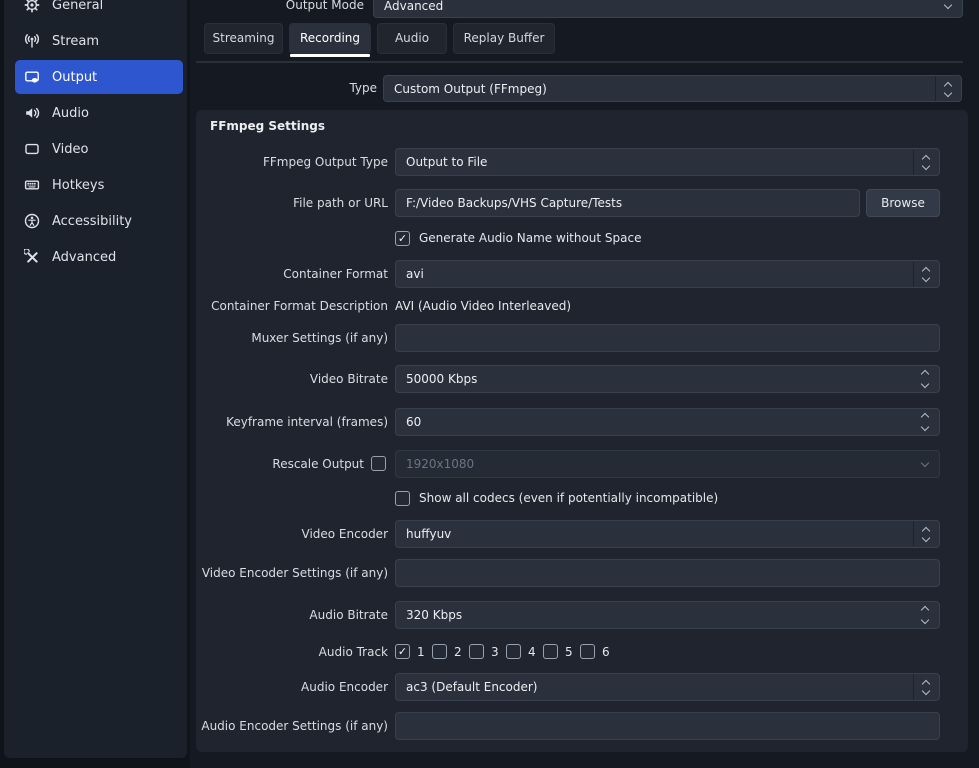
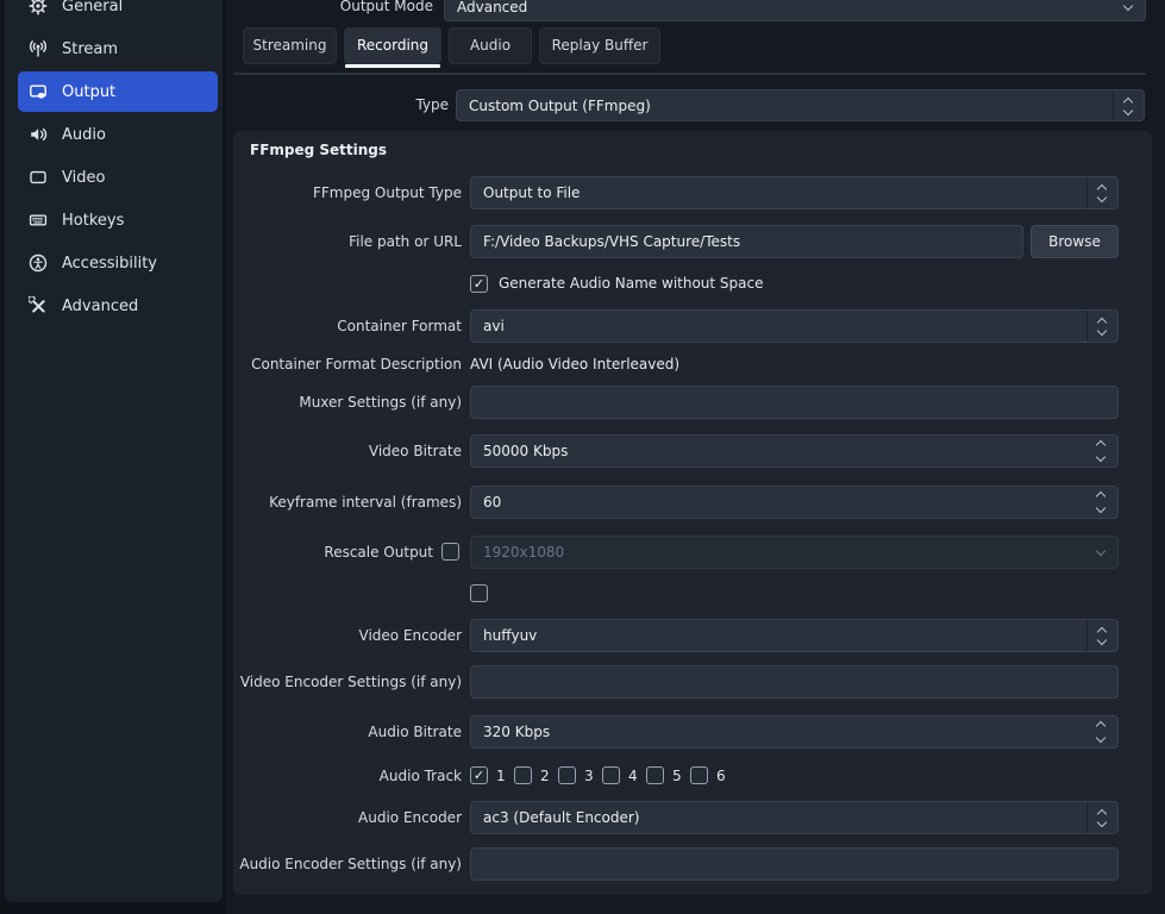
  General
  Stream
  Output
  Audio
  Video
  Hotkeys
  Accessibility
  Advanced
  Output Mode
  Advanced
  Streaming
  Recording
  Audio
  Replay Buffer
  Type
  Custom Output (FFmpeg)
  FFmpeg Settings
  FFmpeg Output Type
  Output to File
  File path or URL
  F:/Video Backups/VHS Capture/Tests
  Browse
  ✓
  Generate Audio Name without Space
  Container Format
  avi
  Container Format Description
  AVI (Audio Video Interleaved)
  Muxer Settings (if any)
  Video Bitrate
  50000 Kbps
  Keyframe interval (frames)
  60
  Rescale Output
  1920x1080
- Show all codecs (even if potentially incompatible)
  Video Encoder
  huffyuv
  Video Encoder Settings (if any)
  Audio Bitrate
  320 Kbps
  Audio Track
  ✓
  1
  2
  3
  4
  5
  6
  Audio Encoder
  ac3 (Default Encoder)
  Audio Encoder Settings (if any)
